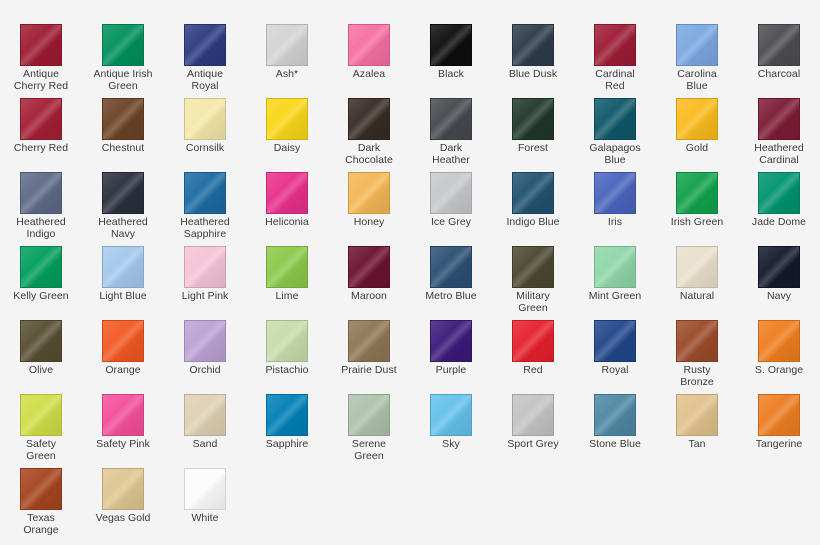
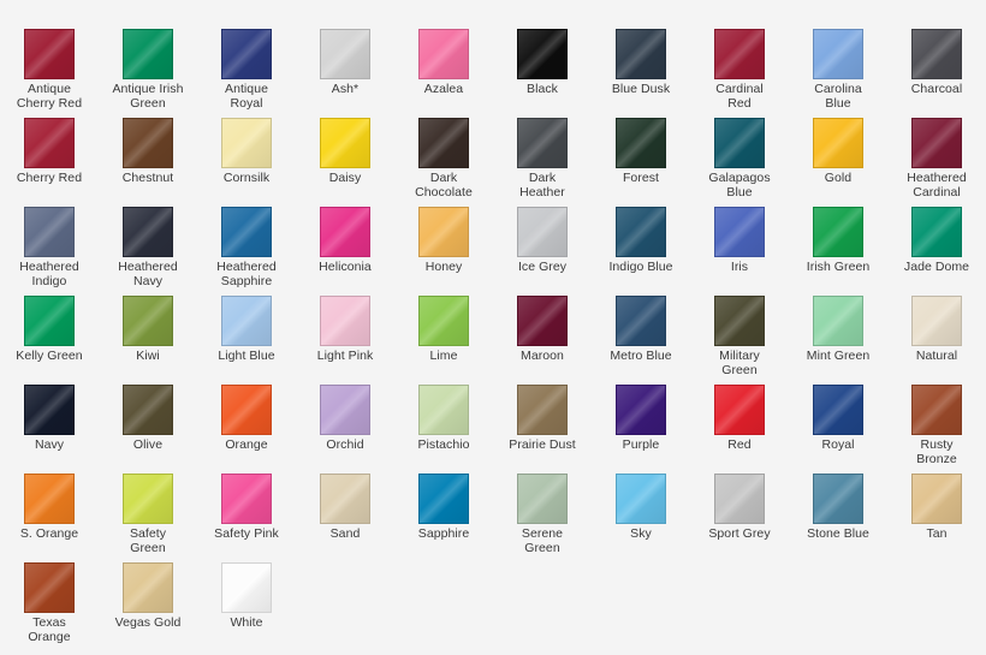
  Antique
  Cherry Red
  Antique Irish
  Green
  Antique
  Royal
  Ash*
  Azalea
  Black
  Blue Dusk
  Cardinal
  Red
  Carolina
  Blue
  Charcoal
  Cherry Red
  Chestnut
  Cornsilk
  Daisy
  Dark
  Chocolate
  Dark
  Heather
  Forest
  Galapagos
  Blue
  Gold
  Heathered
  Cardinal
  Heathered
  Indigo
  Heathered
  Navy
  Heathered
  Sapphire
  Heliconia
  Honey
  Ice Grey
  Indigo Blue
  Iris
  Irish Green
  Jade Dome
  Kelly Green
+ Kiwi
  Light Blue
  Light Pink
  Lime
  Maroon
  Metro Blue
  Military
  Green
  Mint Green
  Natural
  Navy
  Olive
  Orange
  Orchid
  Pistachio
  Prairie Dust
  Purple
  Red
  Royal
  Rusty
  Bronze
  S. Orange
  Safety
  Green
  Safety Pink
  Sand
  Sapphire
  Serene
  Green
  Sky
  Sport Grey
  Stone Blue
  Tan
- Tangerine
  Texas
  Orange
  Vegas Gold
  White
